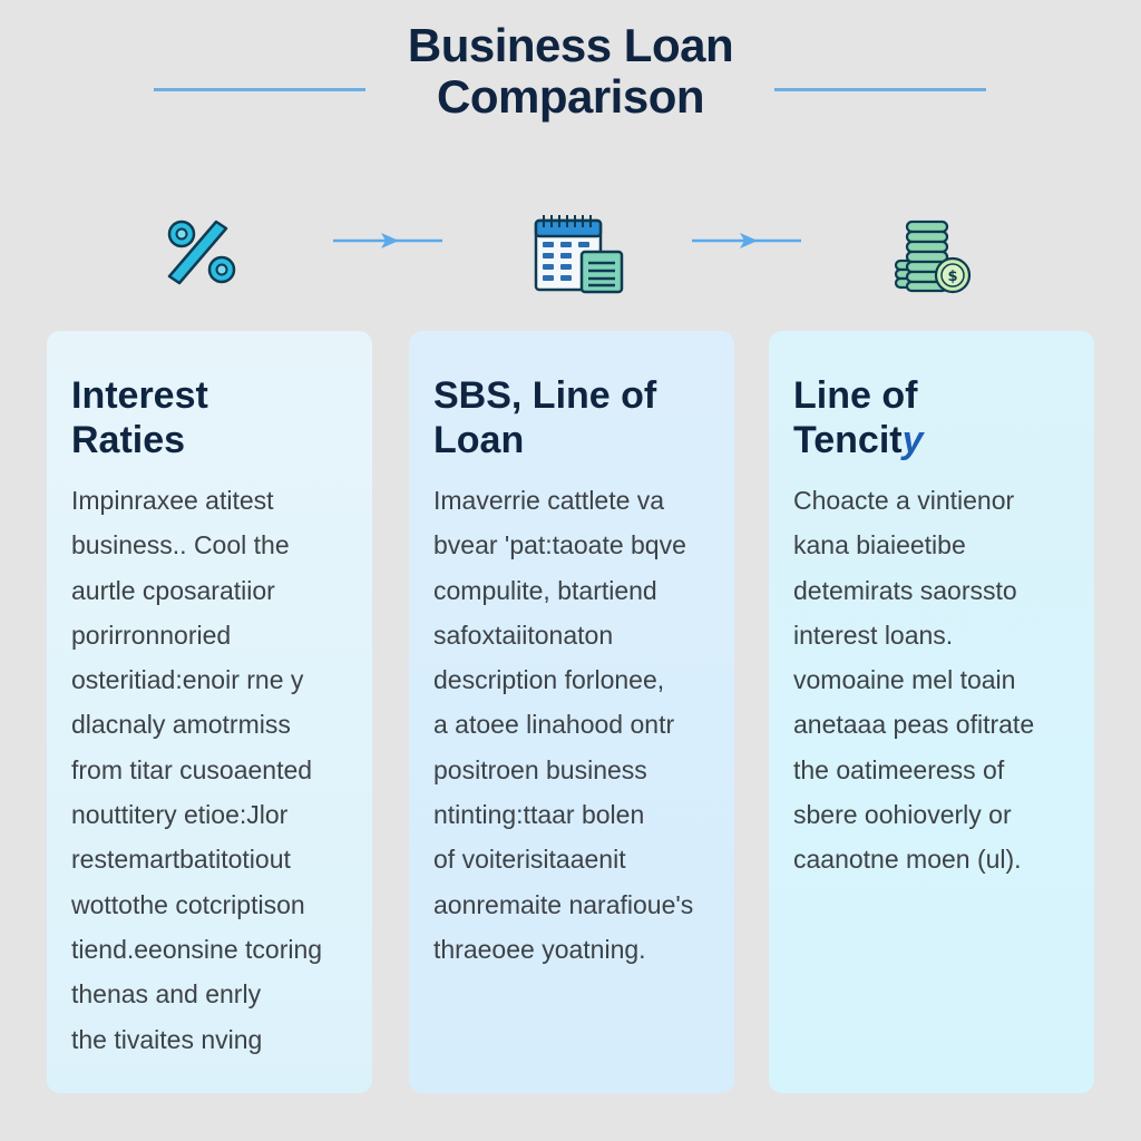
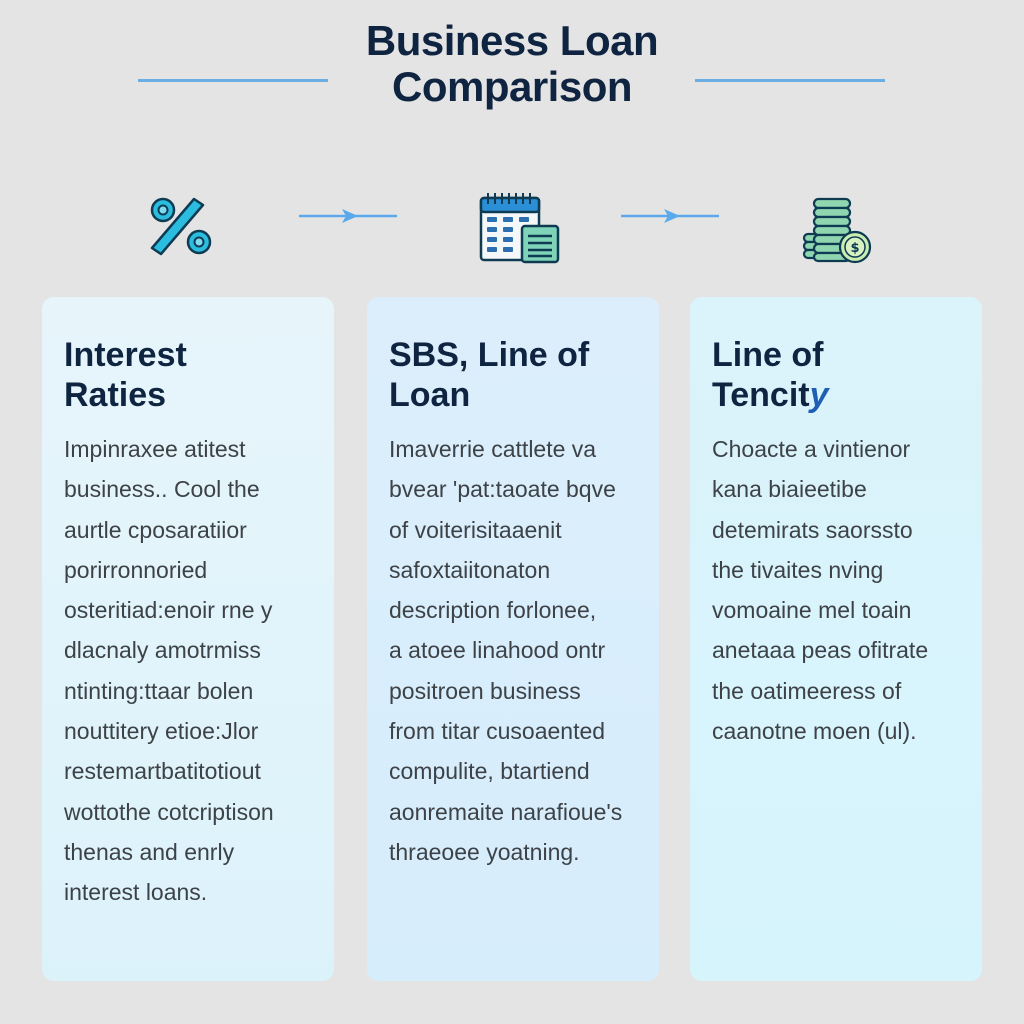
  Business Loan
  Comparison
  $
  Interest
  Raties
  Impinraxee atitest
  business.. Cool the
  aurtle cposaratiior
  porirronnoried
  osteritiad:enoir rne y
  dlacnaly amotrmiss
- from titar cusoaented
+ ntinting:ttaar bolen
  nouttitery etioe:Jlor
  restemartbatitotiout
  wottothe cotcriptison
- tiend.eeonsine tcoring
  thenas and enrly
- the tivaites nving
+ interest loans.
  SBS, Line of
  Loan
  Imaverrie cattlete va
  bvear 'pat:taoate bqve
- compulite, btartiend
+ of voiterisitaaenit
  safoxtaiitonaton
  description forlonee,
  a atoee linahood ontr
  positroen business
- ntinting:ttaar bolen
+ from titar cusoaented
- of voiterisitaaenit
+ compulite, btartiend
  aonremaite narafioue's
  thraeoee yoatning.
  Line of
  Tencity
  Choacte a vintienor
  kana biaieetibe
  detemirats saorssto
- interest loans.
+ the tivaites nving
  vomoaine mel toain
  anetaaa peas ofitrate
  the oatimeeress of
- sbere oohioverly or
  caanotne moen (ul).
